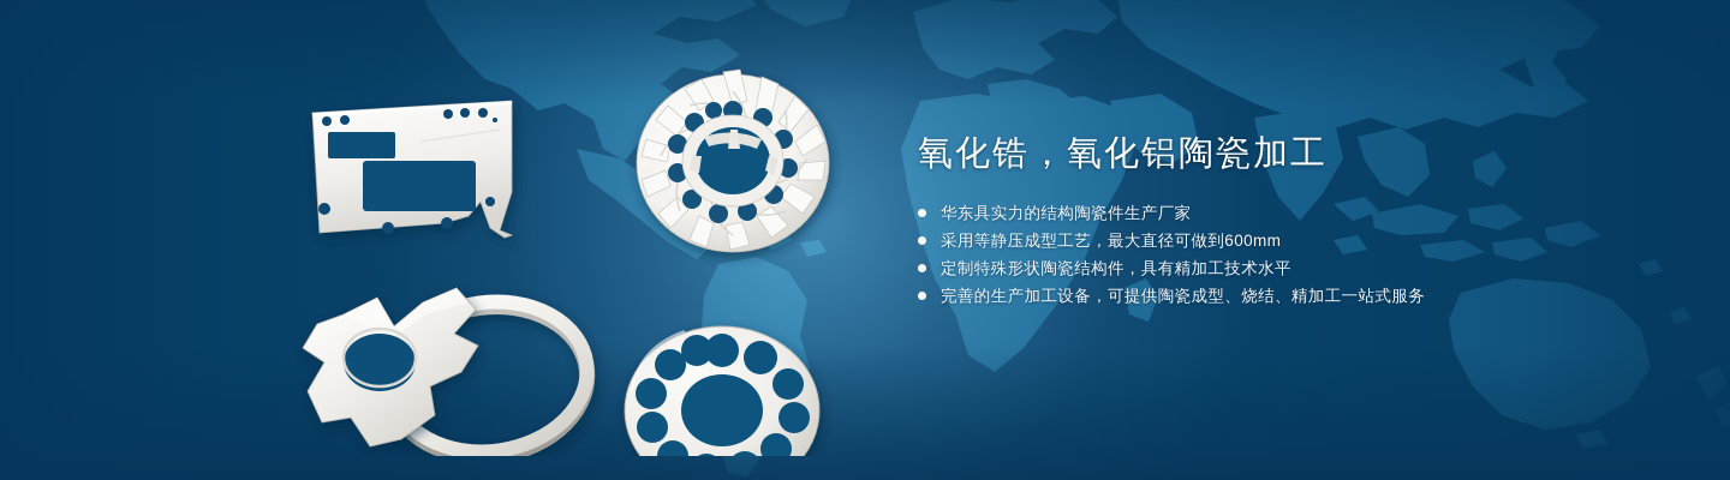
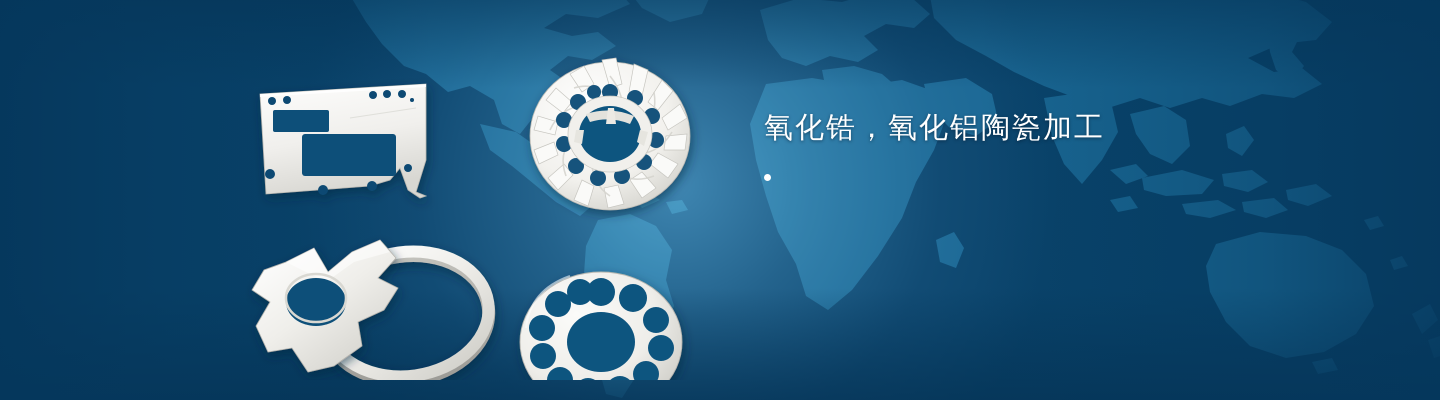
  氧化锆，氧化铝陶瓷加工
- 华东具实力的结构陶瓷件生产厂家
- 采用等静压成型工艺，最大直径可做到600mm
- 定制特殊形状陶瓷结构件，具有精加工技术水平
- 完善的生产加工设备，可提供陶瓷成型、烧结、精加工一站式服务
